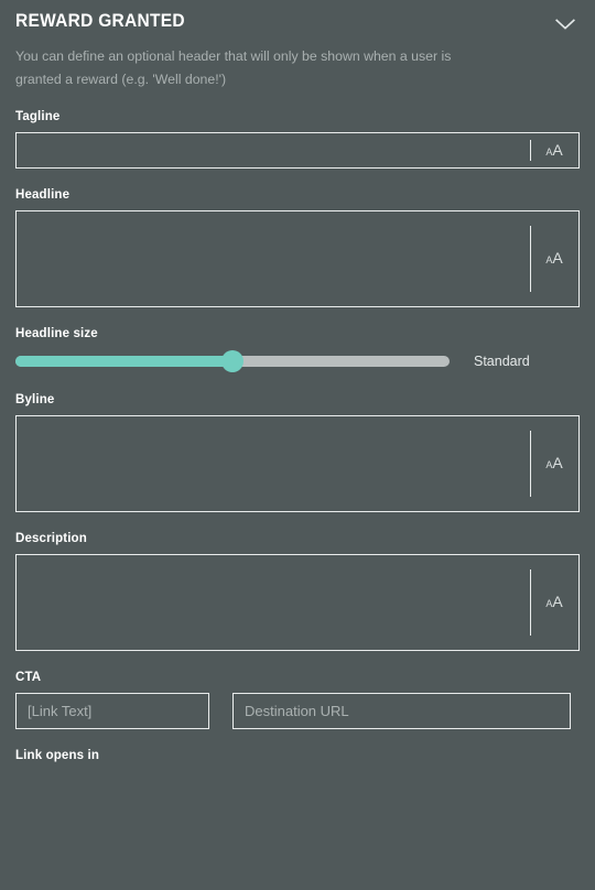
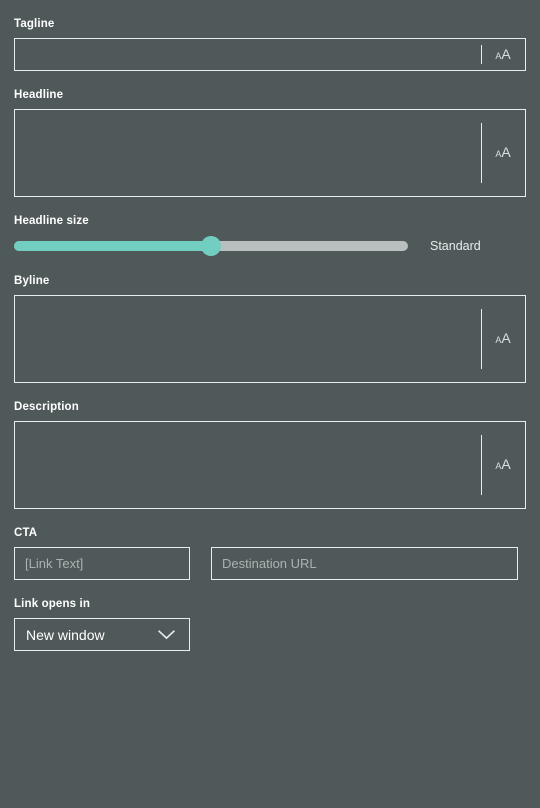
- REWARD GRANTED
- You can define an optional header that will only be shown when a user is granted a reward (e.g. 'Well done!')
  Tagline
  AA
  Headline
  AA
  Headline size
  Standard
  Byline
  AA
  Description
  AA
  CTA
  [Link Text]
  Destination URL
  Link opens in
+ New window
